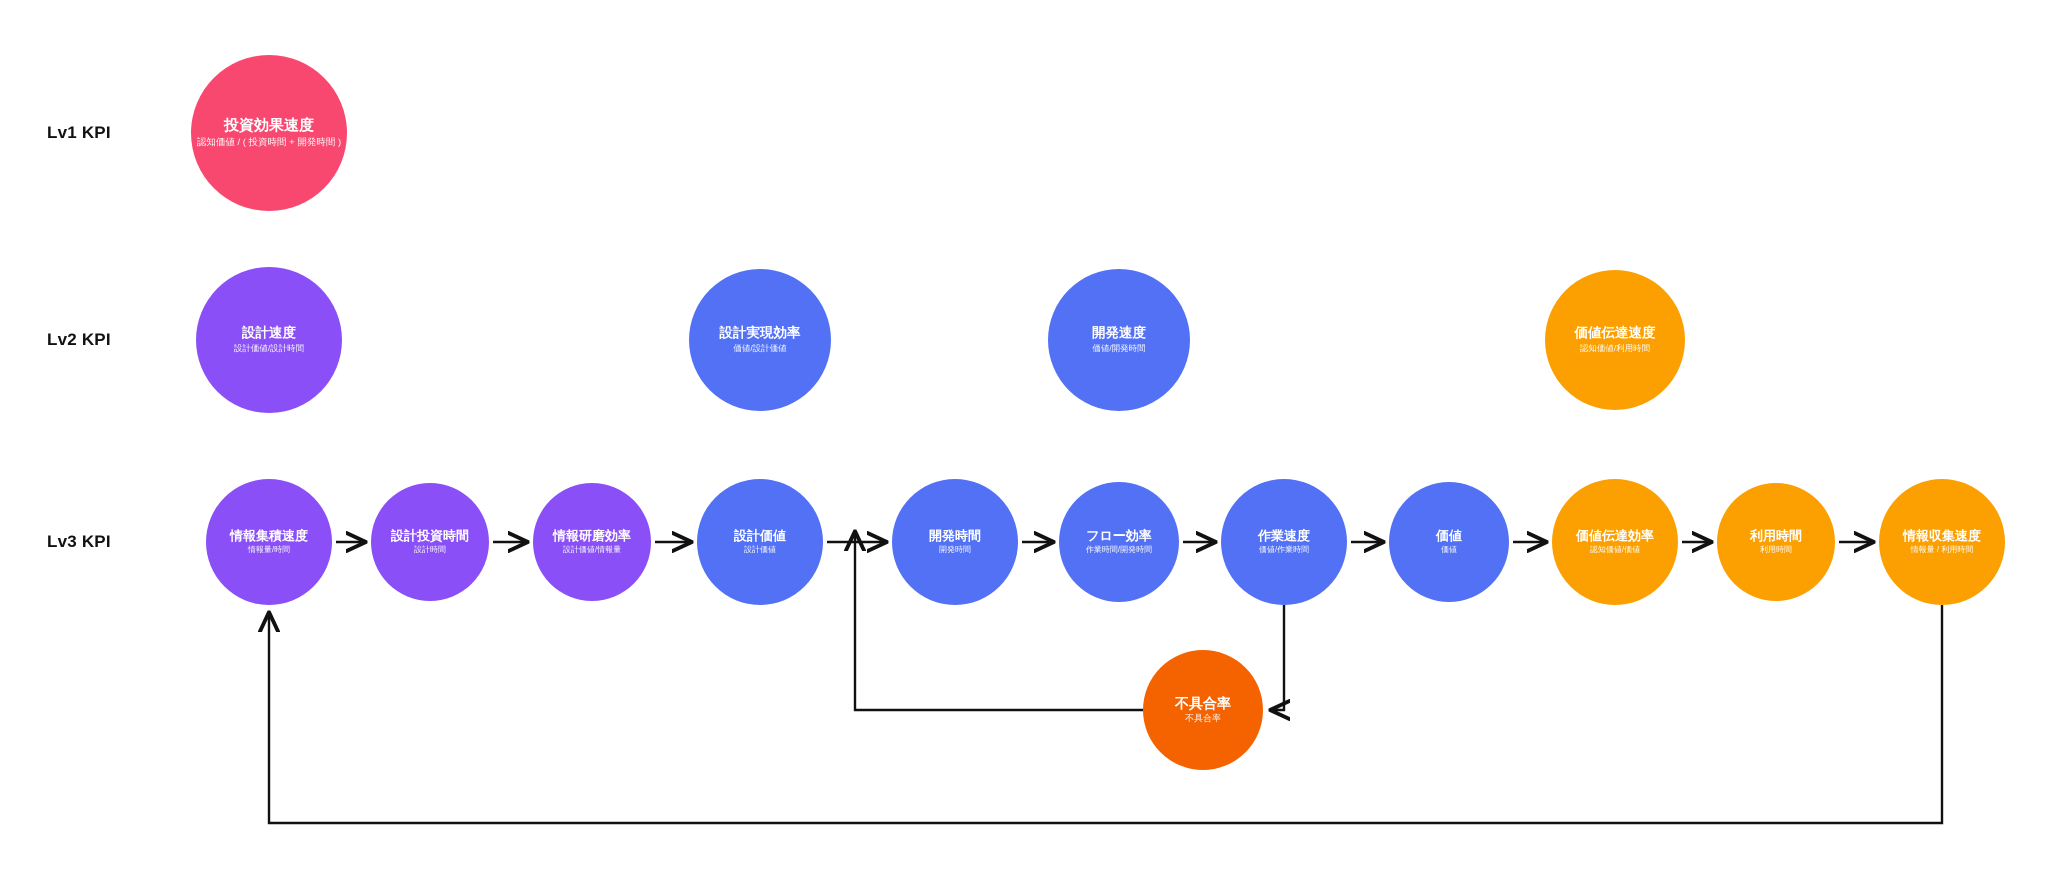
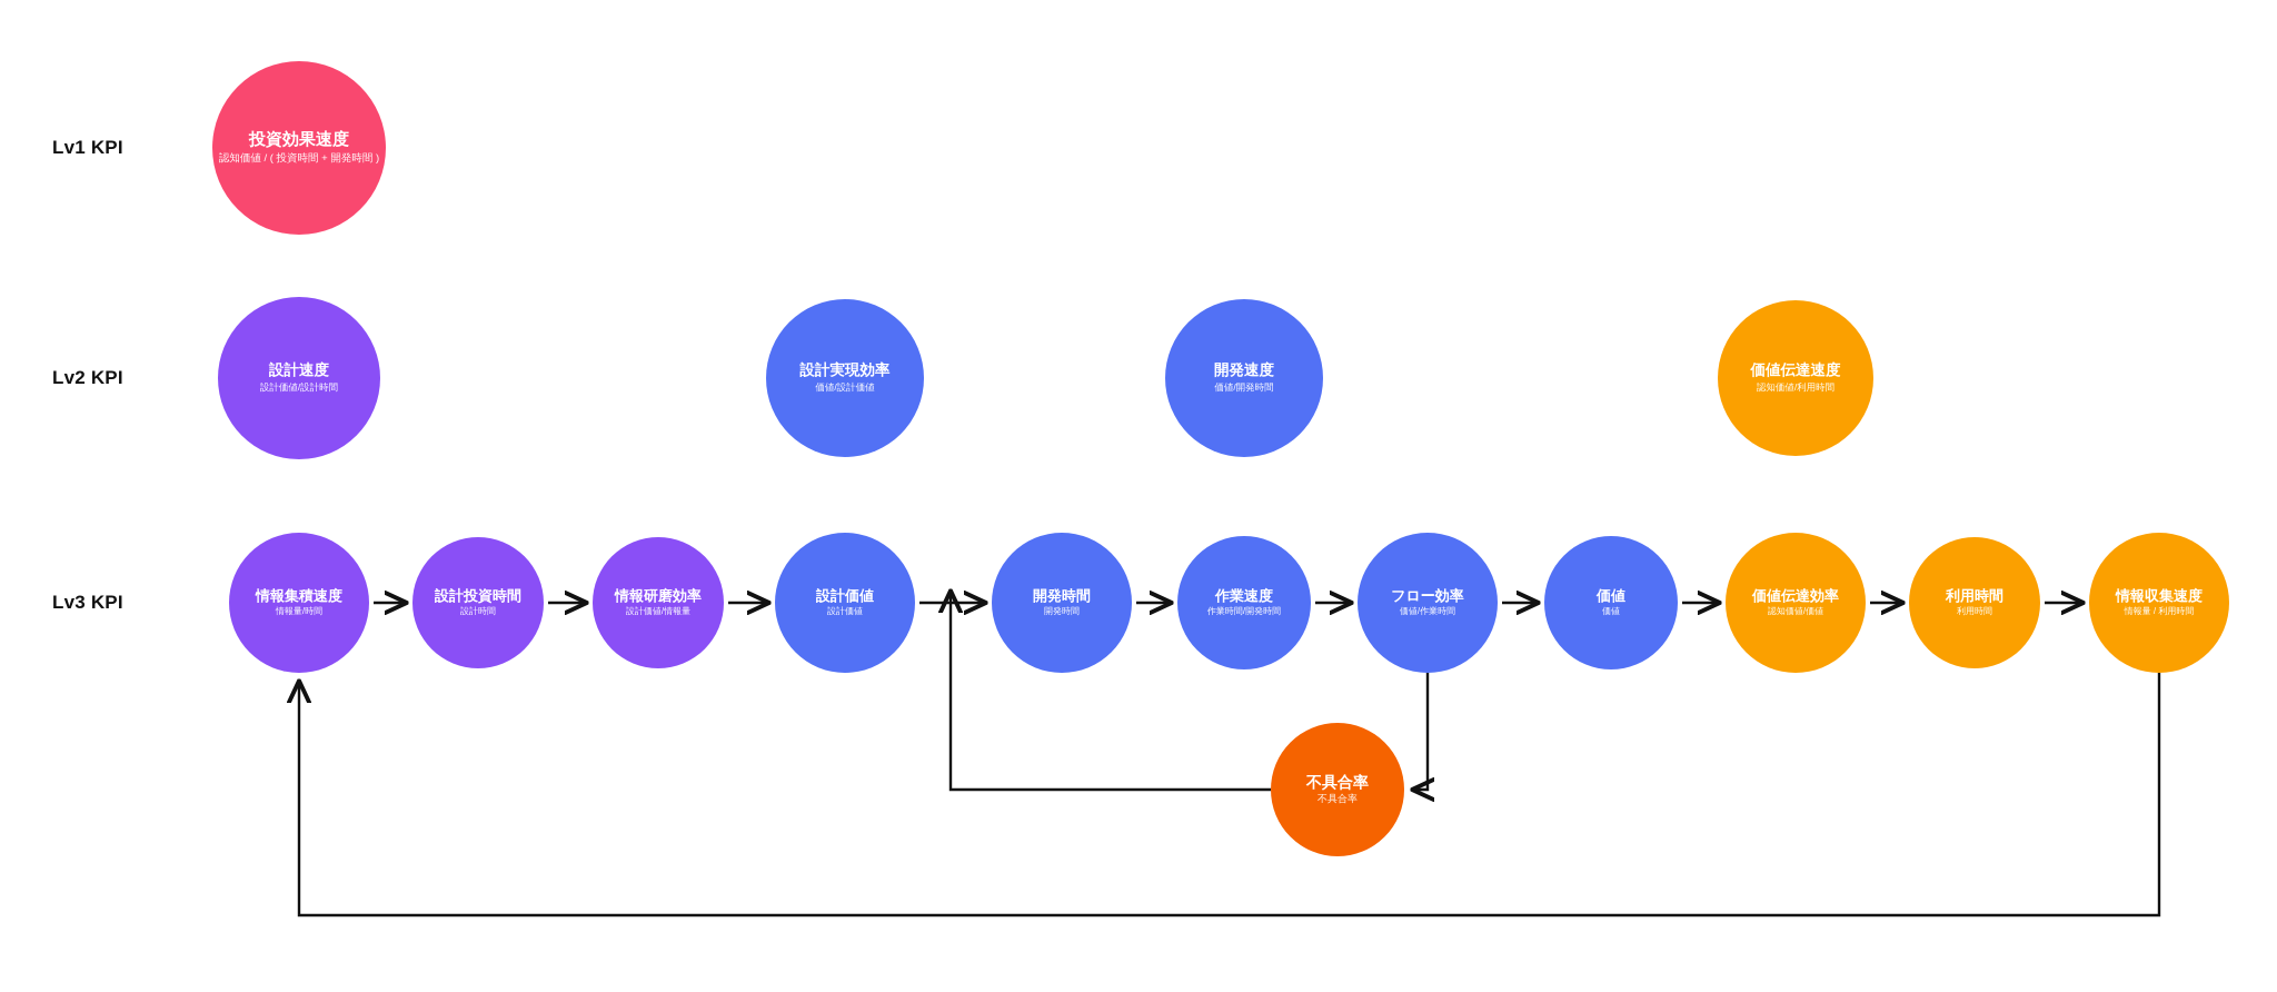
  投資効果速度
  認知価値 / ( 投資時間 + 開発時間 )
  設計速度
  設計価値/設計時間
  設計実現効率
  価値/設計価値
  開発速度
  価値/開発時間
  価値伝達速度
  認知価値/利用時間
  情報集積速度
  情報量/時間
  設計投資時間
  設計時間
  情報研磨効率
  設計価値/情報量
  設計価値
  設計価値
  開発時間
  開発時間
- フロー効率
+ 作業速度
  作業時間/開発時間
- 作業速度
+ フロー効率
  価値/作業時間
  価値
  価値
  価値伝達効率
  認知価値/価値
  利用時間
  利用時間
  情報収集速度
  情報量 / 利用時間
  不具合率
  不具合率
  Lv1 KPI
  Lv2 KPI
  Lv3 KPI
